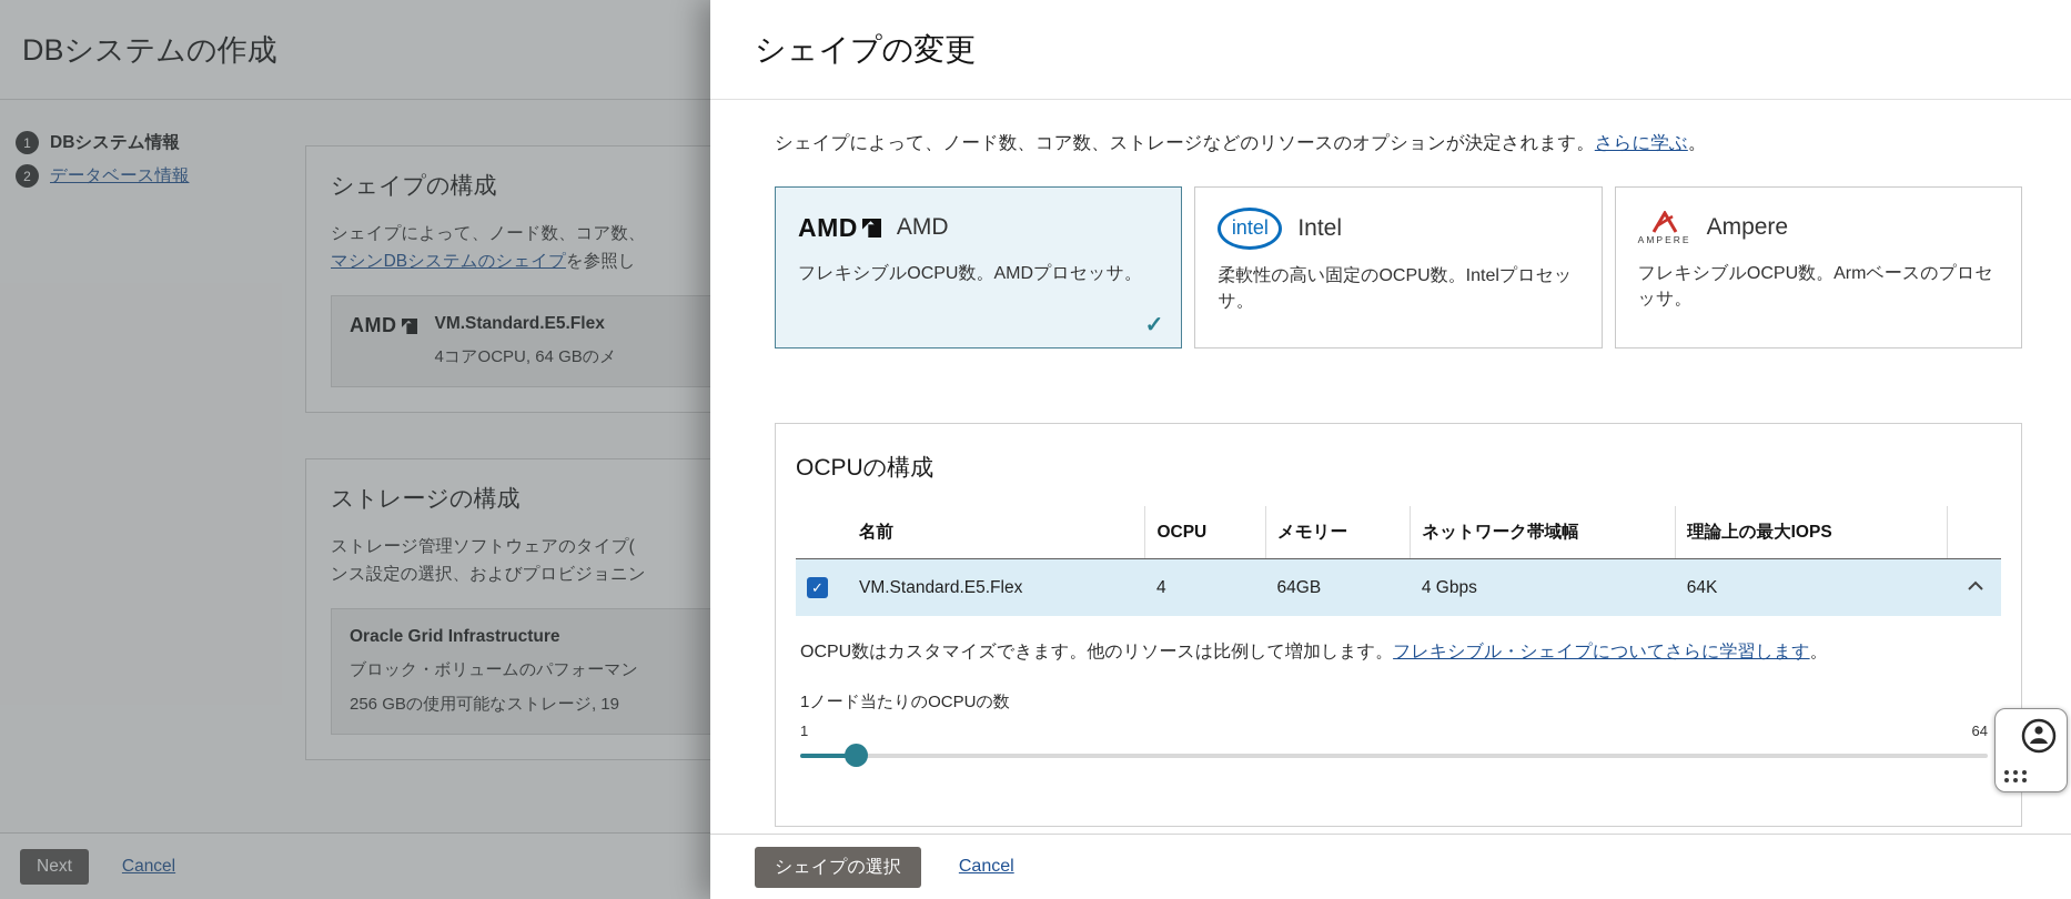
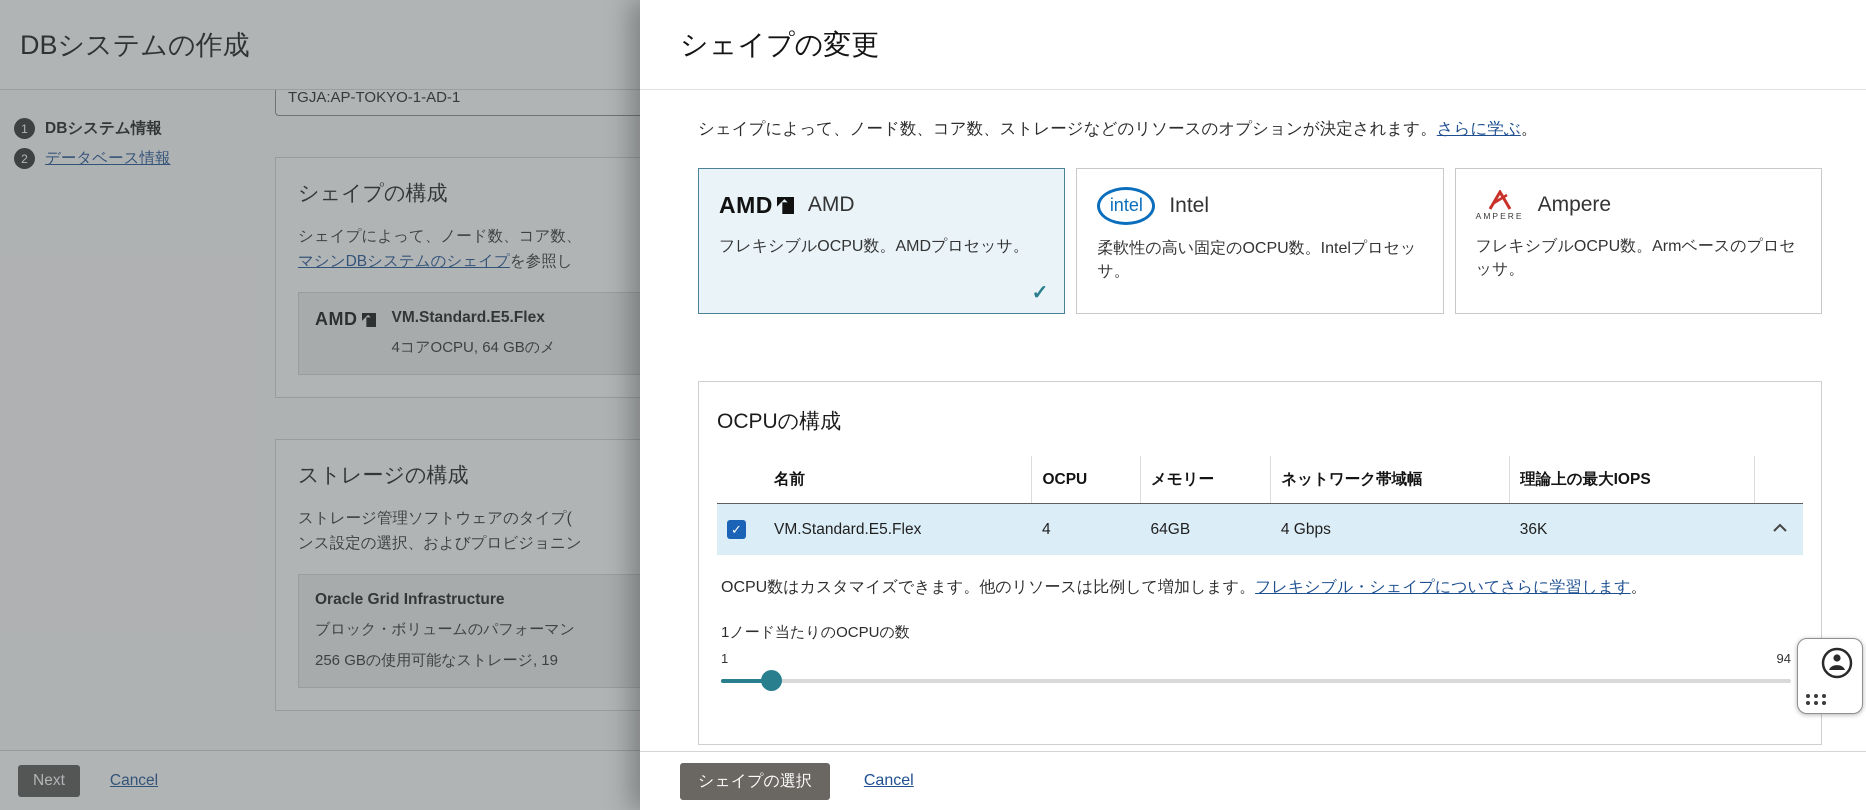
  DBシステムの作成
  1
  DBシステム情報
  2
  データベース情報
+ TGJA:AP-TOKYO-1-AD-1
  シェイプの構成
  シェイプによって、ノード数、コア数、
  マシンDBシステムのシェイプを参照し
  AMD
  VM.Standard.E5.Flex
  4コアOCPU, 64 GBのメ
  ストレージの構成
  ストレージ管理ソフトウェアのタイプ(
  ンス設定の選択、およびプロビジョニン
  Oracle Grid Infrastructure
  ブロック・ボリュームのパフォーマン
  256 GBの使用可能なストレージ, 19
  Next
  Cancel
  シェイプの変更
  シェイプによって、ノード数、コア数、ストレージなどのリソースのオプションが決定されます。さらに学ぶ。
  AMD
  AMD
  フレキシブルOCPU数。AMDプロセッサ。
  ✓
  intel
  Intel
  柔軟性の高い固定のOCPU数。Intelプロセッサ。
  AMPERE
  Ampere
  フレキシブルOCPU数。Armベースのプロセッサ。
  OCPUの構成
  名前	OCPU	メモリー	ネットワーク帯域幅	理論上の最大IOPS
- ✓ VM.Standard.E5.Flex		4	64GB	4 Gbps	64K
+ ✓ VM.Standard.E5.Flex		4	64GB	4 Gbps	36K
  OCPU数はカスタマイズできます。他のリソースは比例して増加します。フレキシブル・シェイプについてさらに学習します。
  1ノード当たりのOCPUの数
  1
- 64
+ 94
  シェイプの選択
  Cancel
